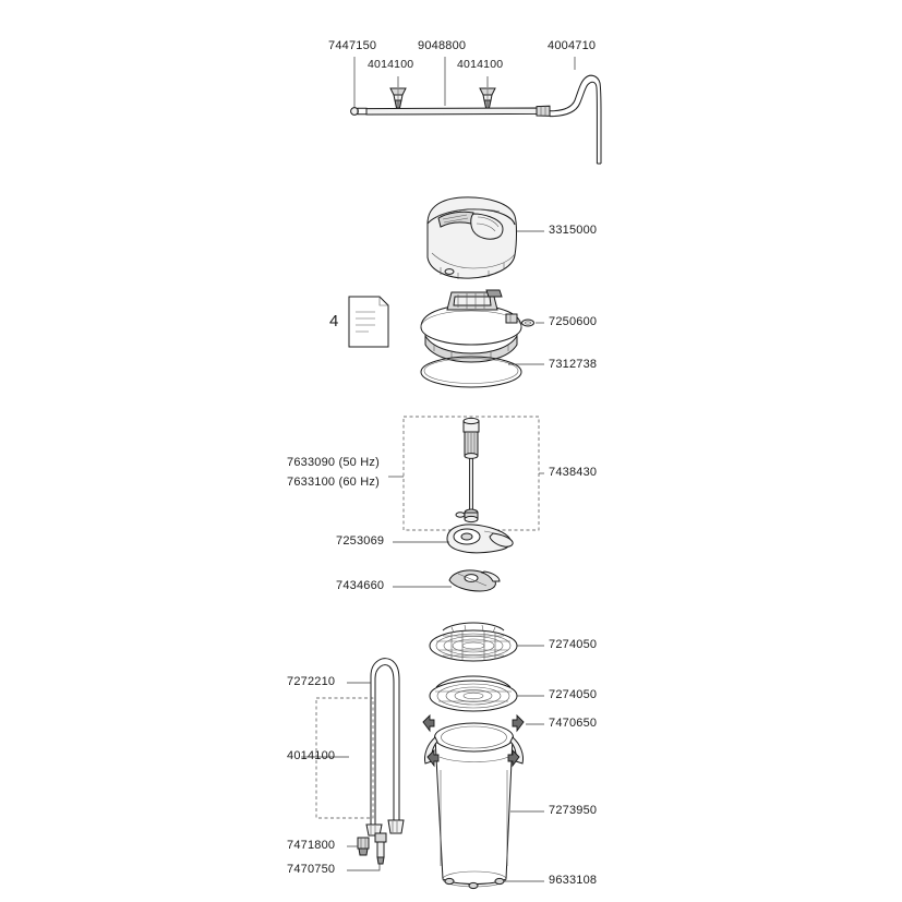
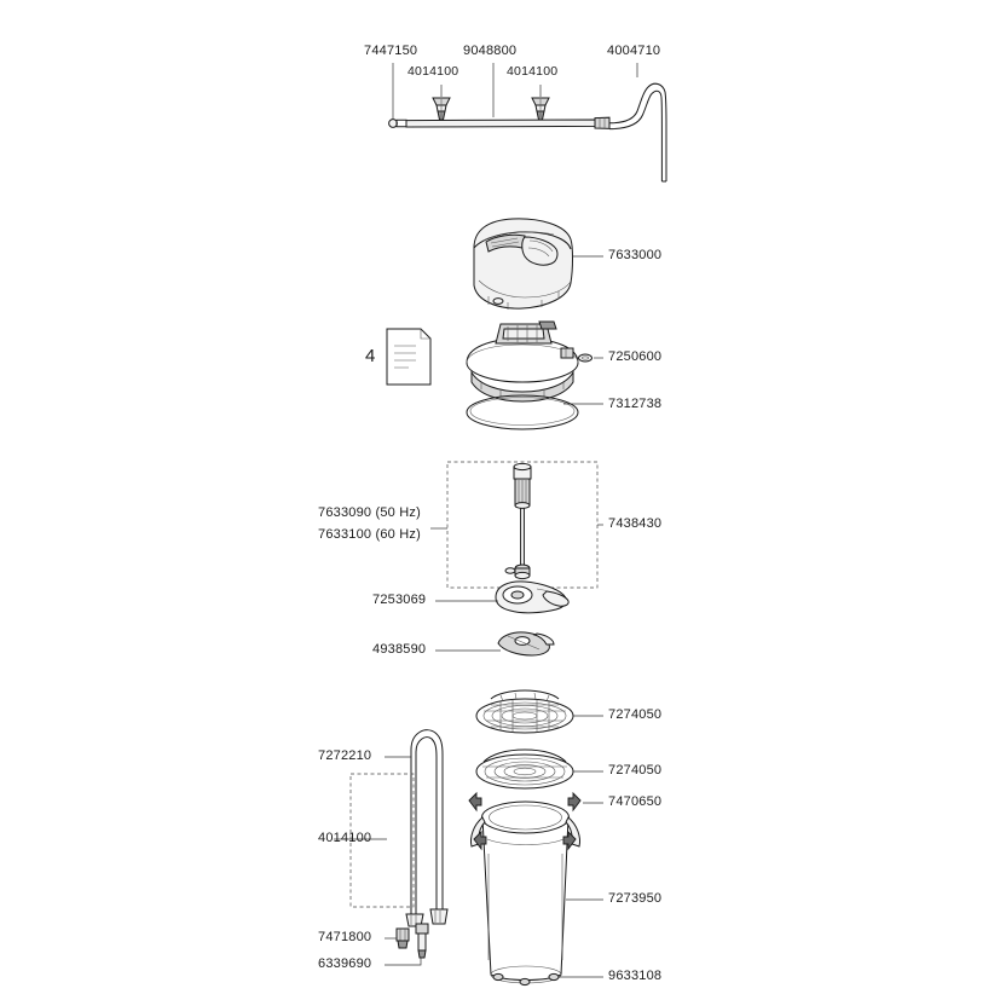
  7447150
  9048800
  4014100
  4014100
  4004710
- 3315000
+ 7633000
  7250600
  7312738
  4
  7633090 (50 Hz)
  7633100 (60 Hz)
  7438430
  7253069
- 7434660
+ 4938590
  7274050
  7274050
  7470650
  7273950
  9633108
  7272210
  4014100
  7471800
- 7470750
+ 6339690
